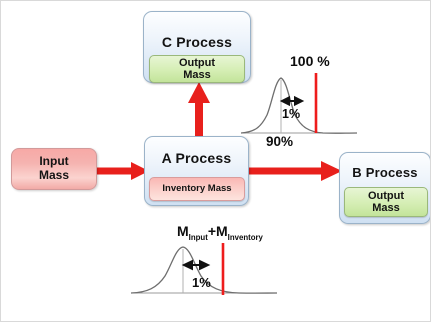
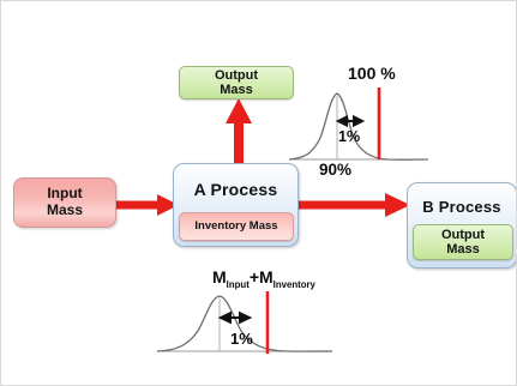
- C Process
  Output
  Mass
  Input
  Mass
  A Process
  Inventory Mass
  B Process
  Output
  Mass
  100 %
  1%
  90%
  MInput+MInventory
  1%
